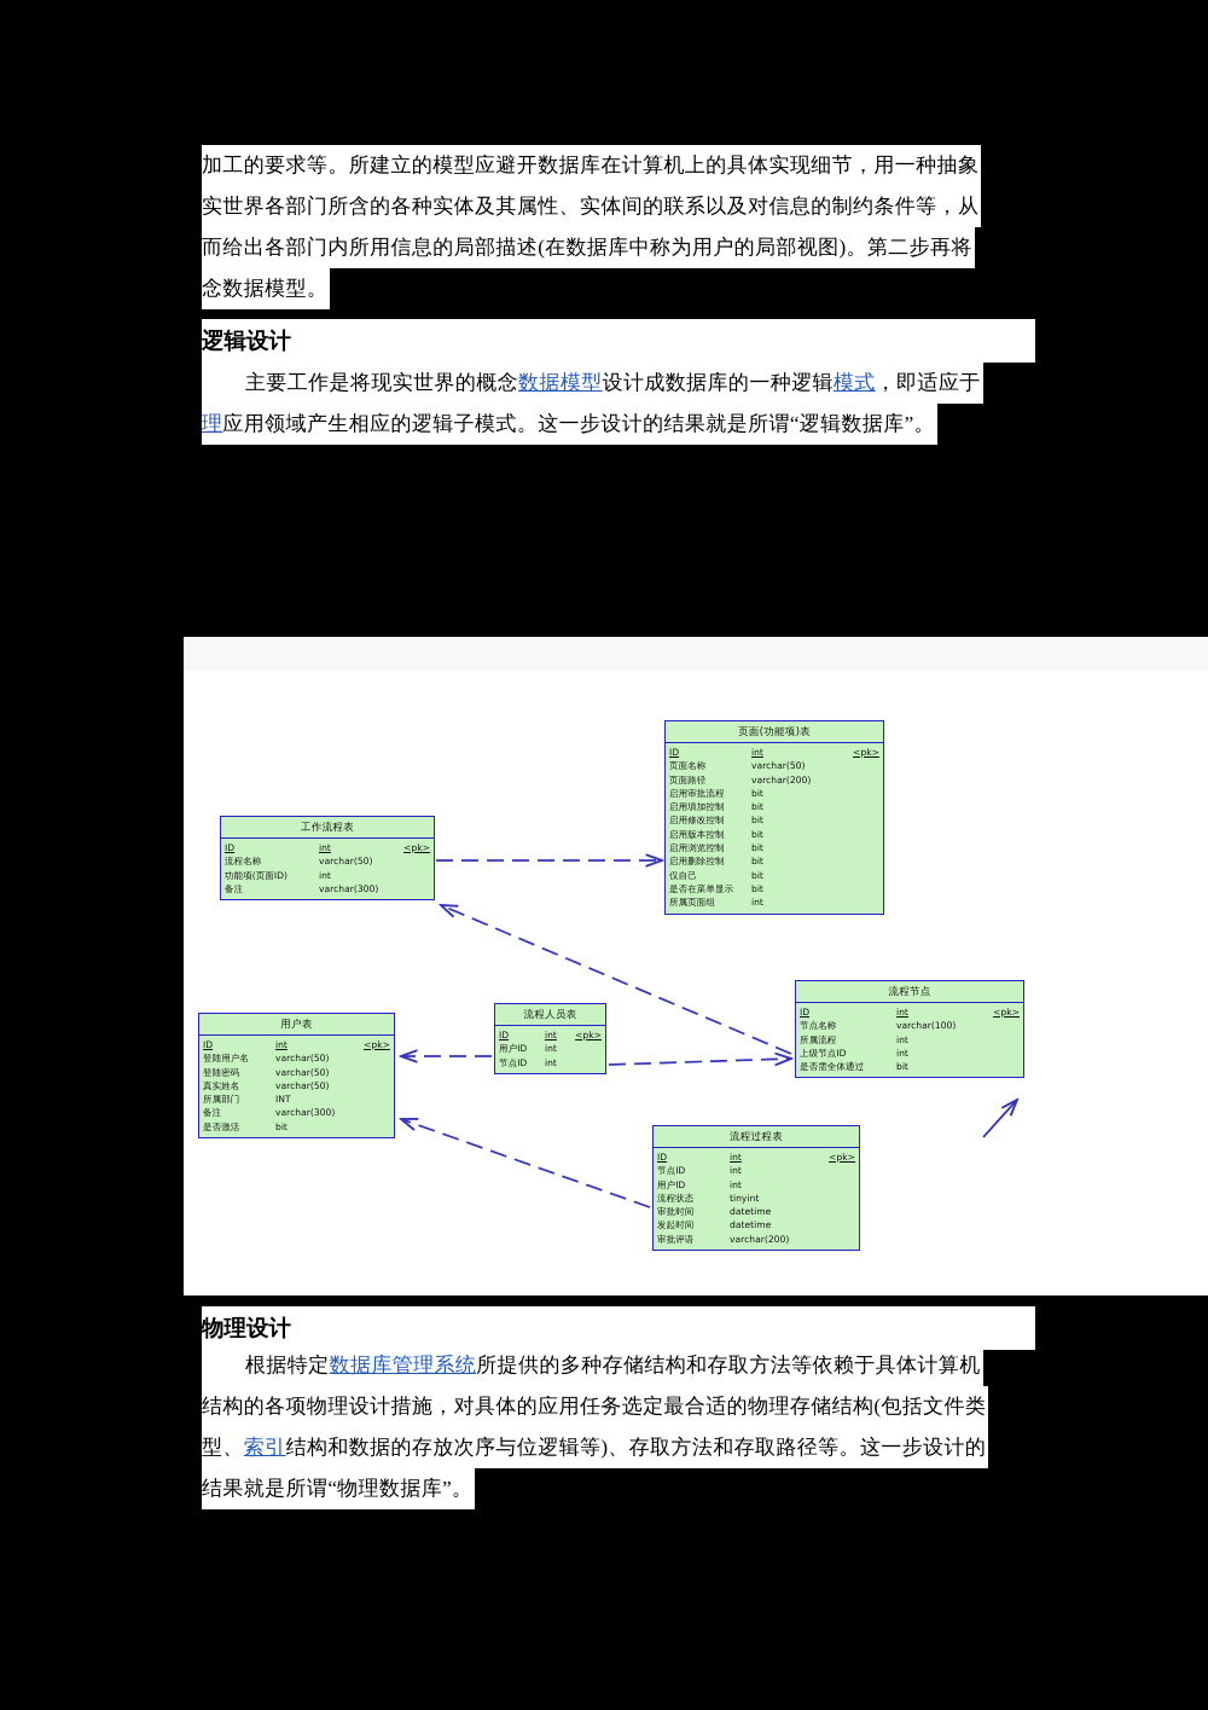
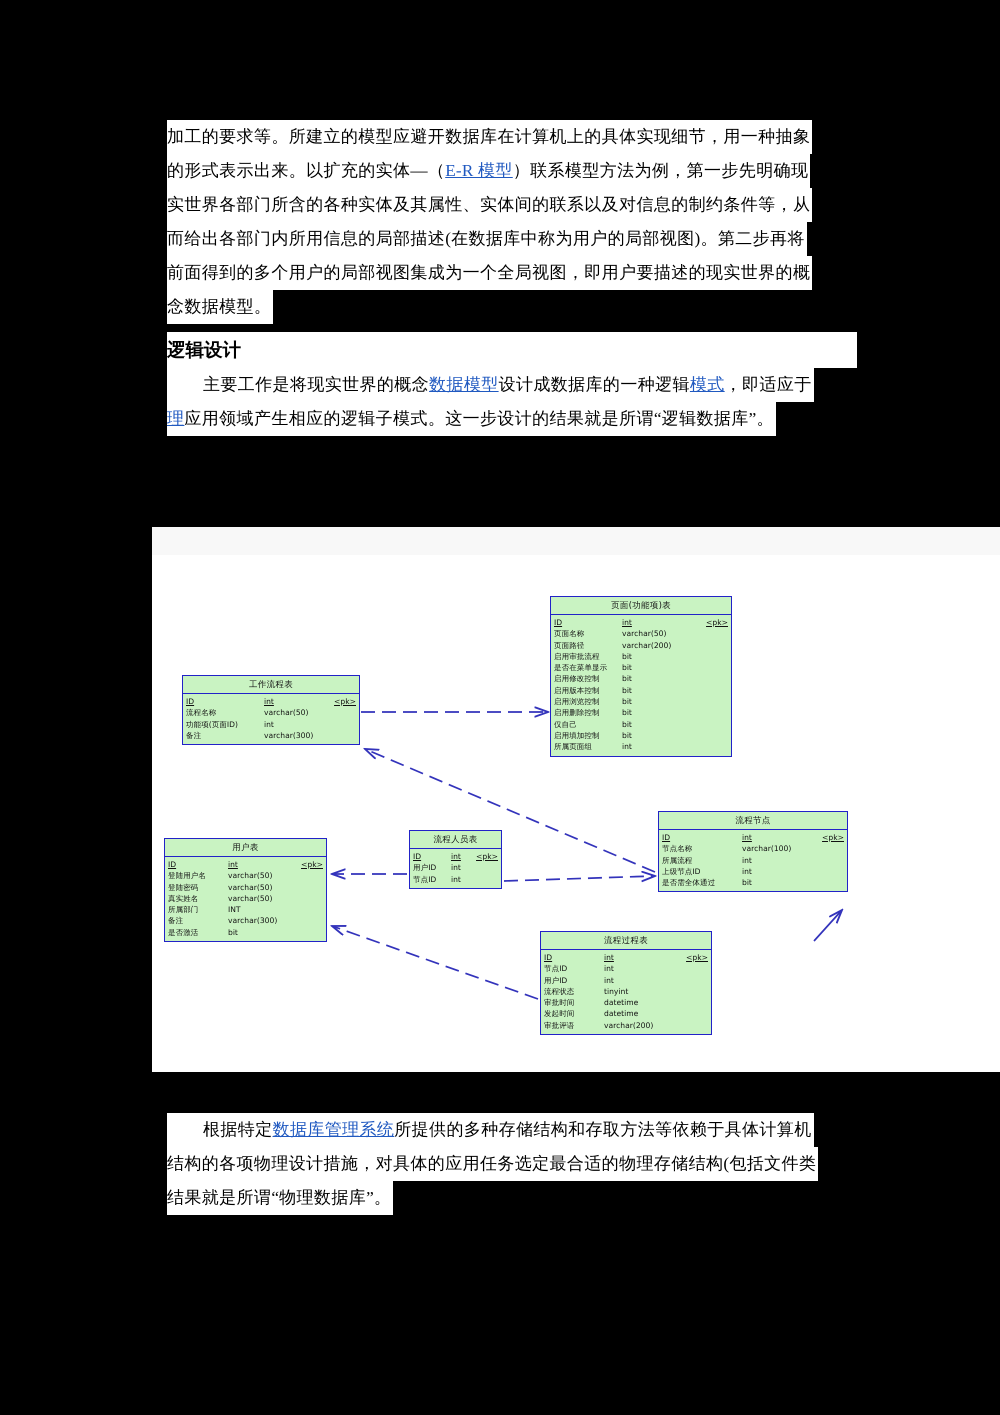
  加工的要求等。所建立的模型应避开数据库在计算机上的具体实现细节，用一种抽象
+ 的形式表示出来。以扩充的实体—（E-R 模型）联系模型方法为例，第一步先明确现
  实世界各部门所含的各种实体及其属性、实体间的联系以及对信息的制约条件等，从
  而给出各部门内所用信息的局部描述(在数据库中称为用户的局部视图)。第二步再将
+ 前面得到的多个用户的局部视图集成为一个全局视图，即用户要描述的现实世界的概
  念数据模型。
  逻辑设计
  主要工作是将现实世界的概念数据模型设计成数据库的一种逻辑模式，即适应于
  理应用领域产生相应的逻辑子模式。这一步设计的结果就是所谓“逻辑数据库”。
  根据特定数据库管理系统所提供的多种存储结构和存取方法等依赖于具体计算机
  结构的各项物理设计措施，对具体的应用任务选定最合适的物理存储结构(包括文件类
- 型、索引结构和数据的存放次序与位逻辑等)、存取方法和存取路径等。这一步设计的
  结果就是所谓“物理数据库”。
- 物理设计
  页面(功能项)表
  ID
  int
  <pk>
  页面名称
  varchar(50)
  页面路径
  varchar(200)
  启用审批流程
  bit
- 启用填加控制
+ 是否在菜单显示
  bit
  启用修改控制
  bit
  启用版本控制
  bit
  启用浏览控制
  bit
  启用删除控制
  bit
  仅自己
  bit
- 是否在菜单显示
+ 启用填加控制
  bit
  所属页面组
  int
  工作流程表
  ID
  int
  <pk>
  流程名称
  varchar(50)
  功能项(页面ID)
  int
  备注
  varchar(300)
  用户表
  ID
  int
  <pk>
  登陆用户名
  varchar(50)
  登陆密码
  varchar(50)
  真实姓名
  varchar(50)
  所属部门
  INT
  备注
  varchar(300)
  是否激活
  bit
  流程人员表
  ID
  int
  <pk>
  用户ID
  int
  节点ID
  int
  流程节点
  ID
  int
  <pk>
  节点名称
  varchar(100)
  所属流程
  int
  上级节点ID
  int
  是否需全体通过
  bit
  流程过程表
  ID
  int
  <pk>
  节点ID
  int
  用户ID
  int
  流程状态
  tinyint
  审批时间
  datetime
  发起时间
  datetime
  审批评语
  varchar(200)
